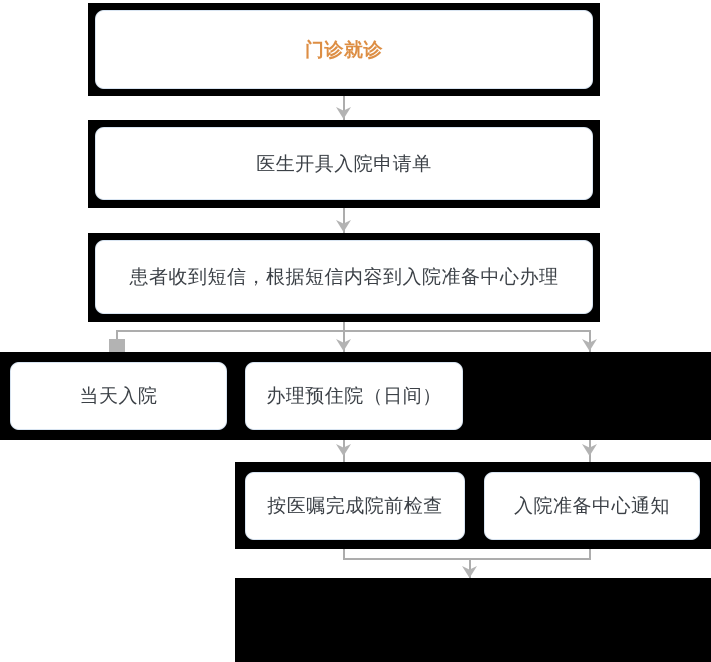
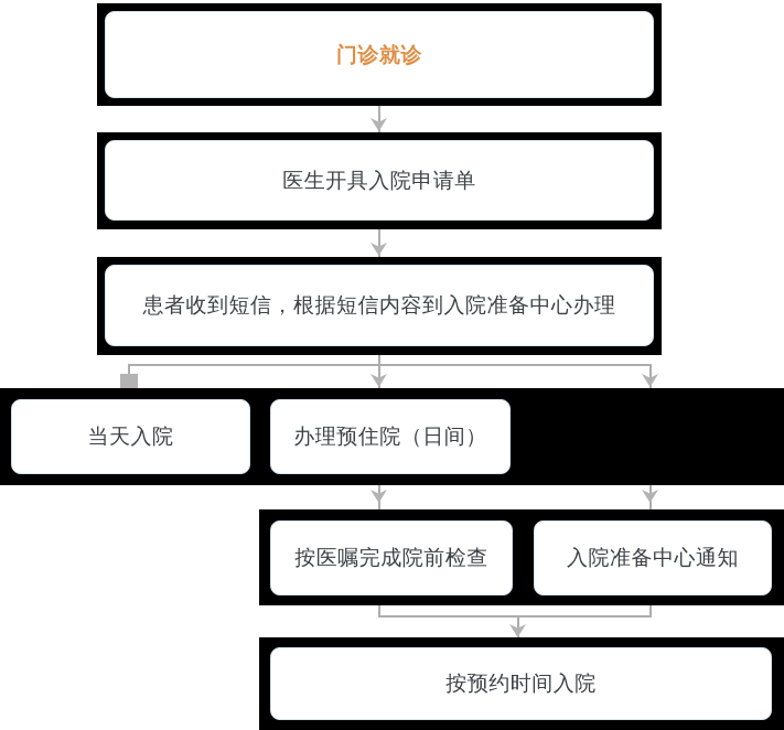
  门诊就诊
  医生开具入院申请单
  患者收到短信，根据短信内容到入院准备中心办理
  当天入院
  办理预住院（日间）
  按医嘱完成院前检查
  入院准备中心通知
+ 按预约时间入院
